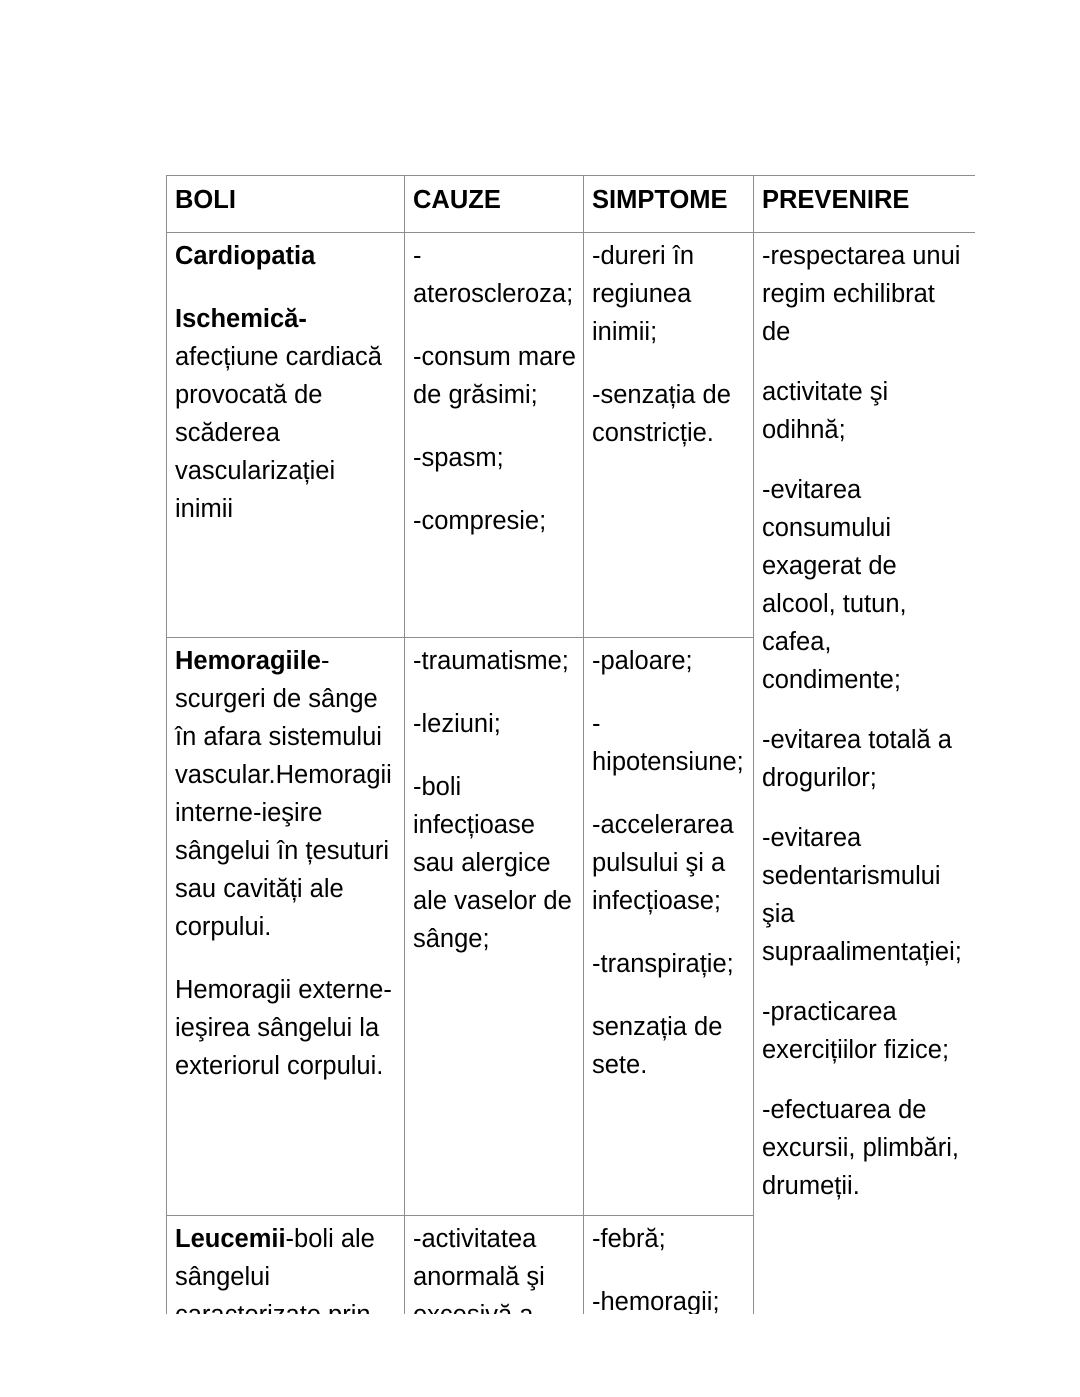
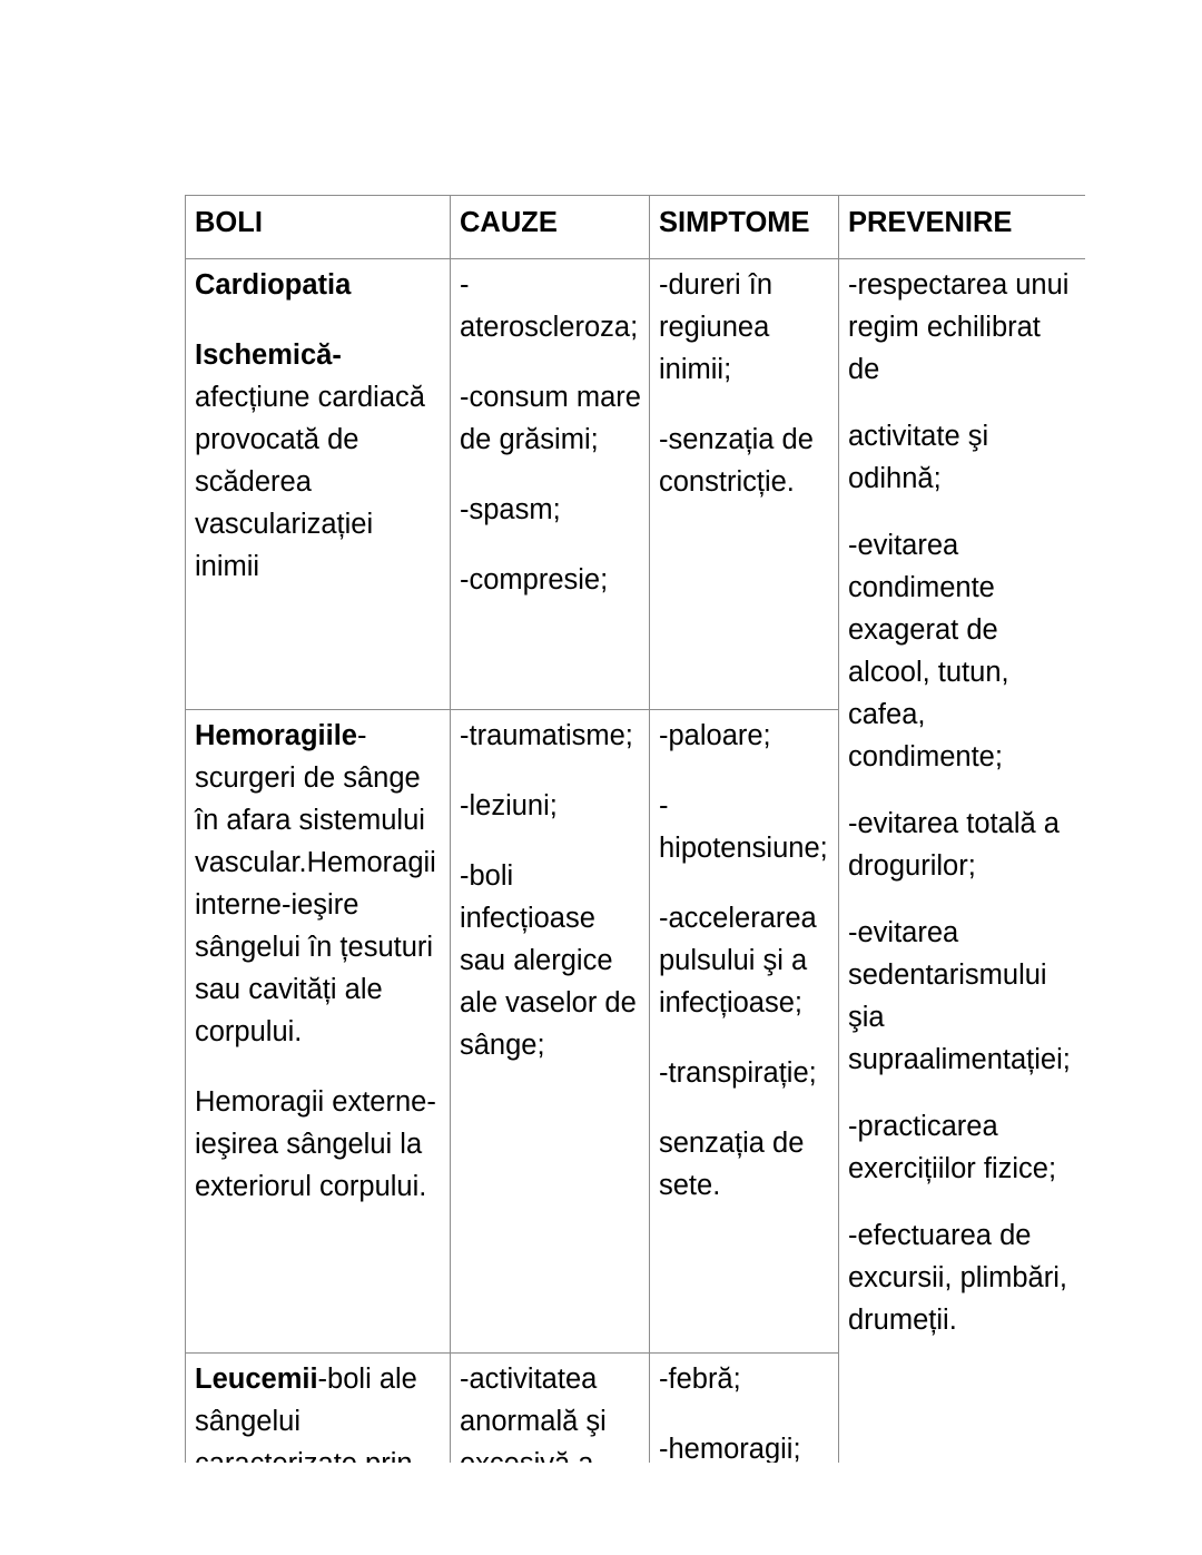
  BOLI	CAUZE	SIMPTOME	PREVENIRE
- Cardiopatia Ischemică- afecțiune cardiacă provocată de scăderea vascularizației inimii	-ateroscleroza; -consum mare de grăsimi; -spasm; -compresie;	-dureri în regiunea inimii; -senzația de constricție.	-respectarea unui regim echilibrat de activitate şi odihnă; -evitarea consumului exagerat de alcool, tutun, cafea, condimente; -evitarea totală a drogurilor; -evitarea sedentarismului şia supraalimentației; -practicarea exercițiilor fizice; -efectuarea de excursii, plimbări, drumeții.
+ Cardiopatia Ischemică- afecțiune cardiacă provocată de scăderea vascularizației inimii	-ateroscleroza; -consum mare de grăsimi; -spasm; -compresie;	-dureri în regiunea inimii; -senzația de constricție.	-respectarea unui regim echilibrat de activitate şi odihnă; -evitarea condimente exagerat de alcool, tutun, cafea, condimente; -evitarea totală a drogurilor; -evitarea sedentarismului şia supraalimentației; -practicarea exercițiilor fizice; -efectuarea de excursii, plimbări, drumeții.
  Hemoragiile-scurgeri de sânge în afara sistemului vascular.Hemoragii interne-ieşire sângelui în țesuturi sau cavități ale corpului. Hemoragii externe-ieşirea sângelui la exteriorul corpului.	-traumatisme; -leziuni; -boli infecțioase sau alergice ale vaselor de sânge;	-paloare; -hipotensiune; -accelerarea pulsului şi a infecțioase; -transpirație; senzația de sete.
  Leucemii-boli ale sângelui	-activitatea anormală şi	-febră; -hemoragii;
